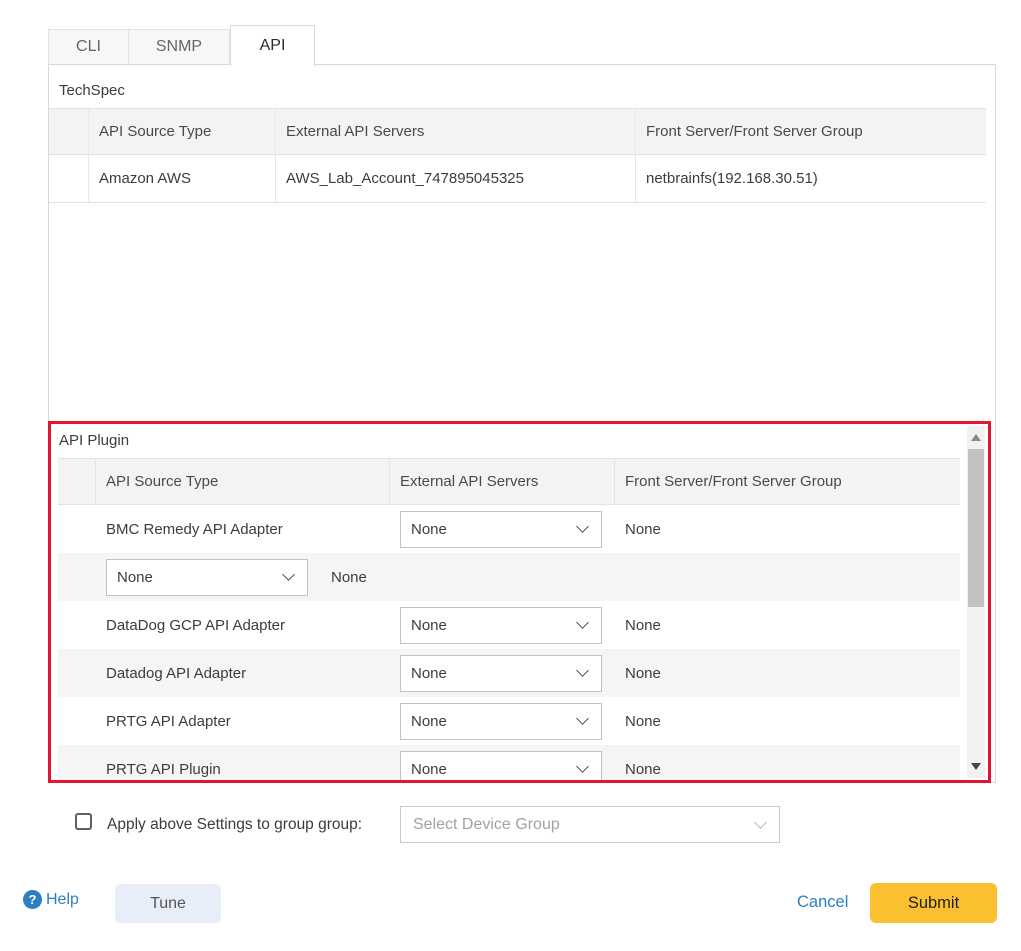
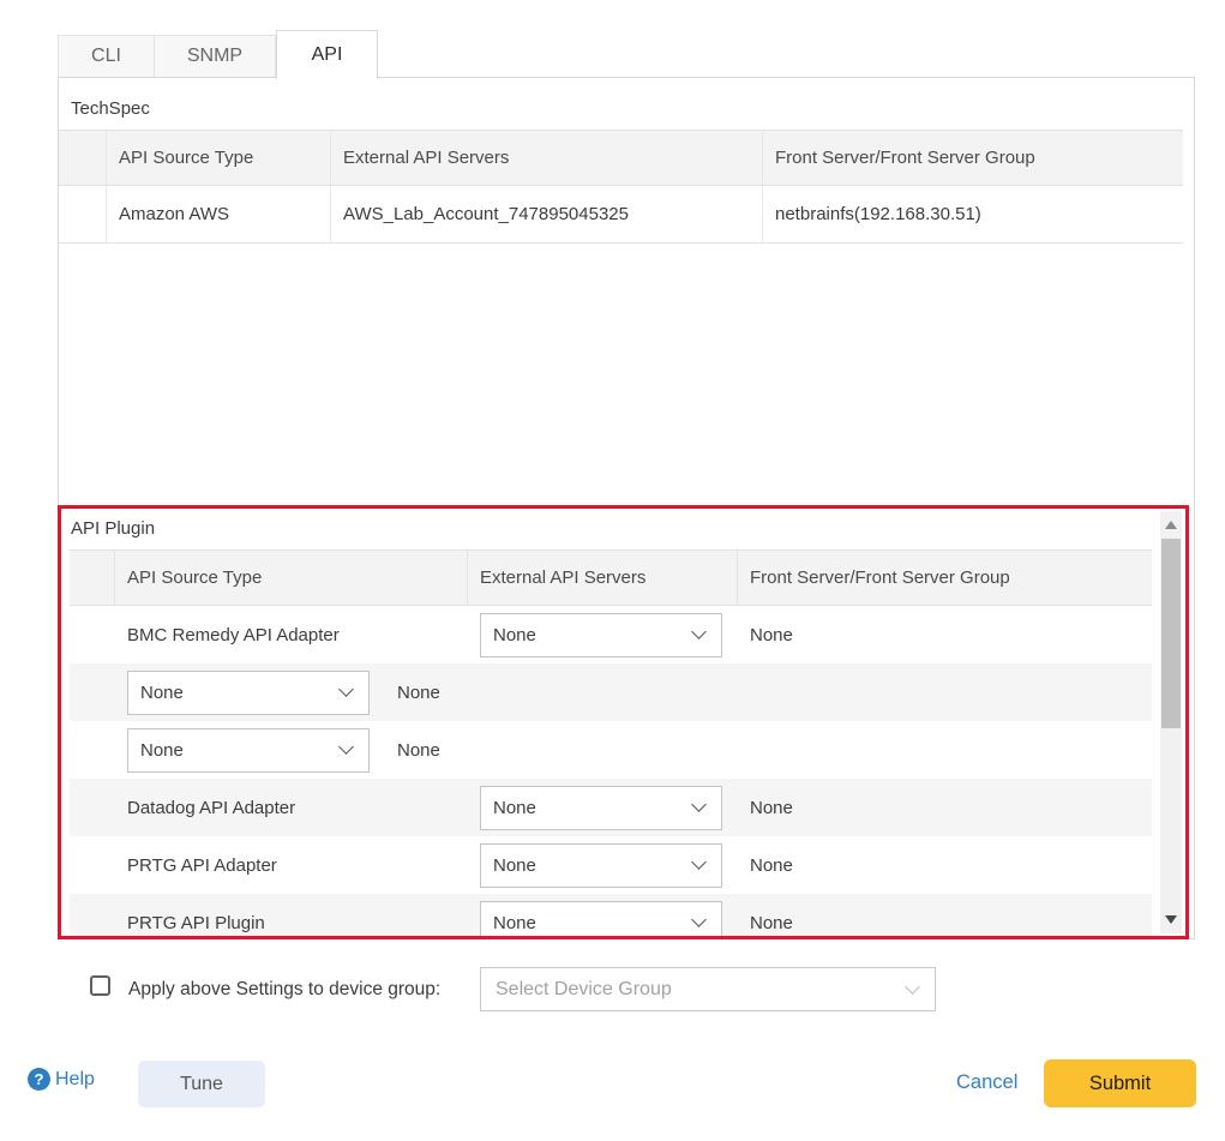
  CLI
  SNMP
  API
  TechSpec
  API Source Type
  External API Servers
  Front Server/Front Server Group
  Amazon AWS
  AWS_Lab_Account_747895045325
  netbrainfs(192.168.30.51)
  API Plugin
  API Source Type
  External API Servers
  Front Server/Front Server Group
  BMC Remedy API Adapter
  None
  None
  None
  None
- DataDog GCP API Adapter
  None
  None
  Datadog API Adapter
  None
  None
  PRTG API Adapter
  None
  None
  PRTG API Plugin
  None
  None
- Apply above Settings to group group:
+ Apply above Settings to device group:
  Select Device Group
  ?
  Help
  Tune
  Cancel
  Submit
